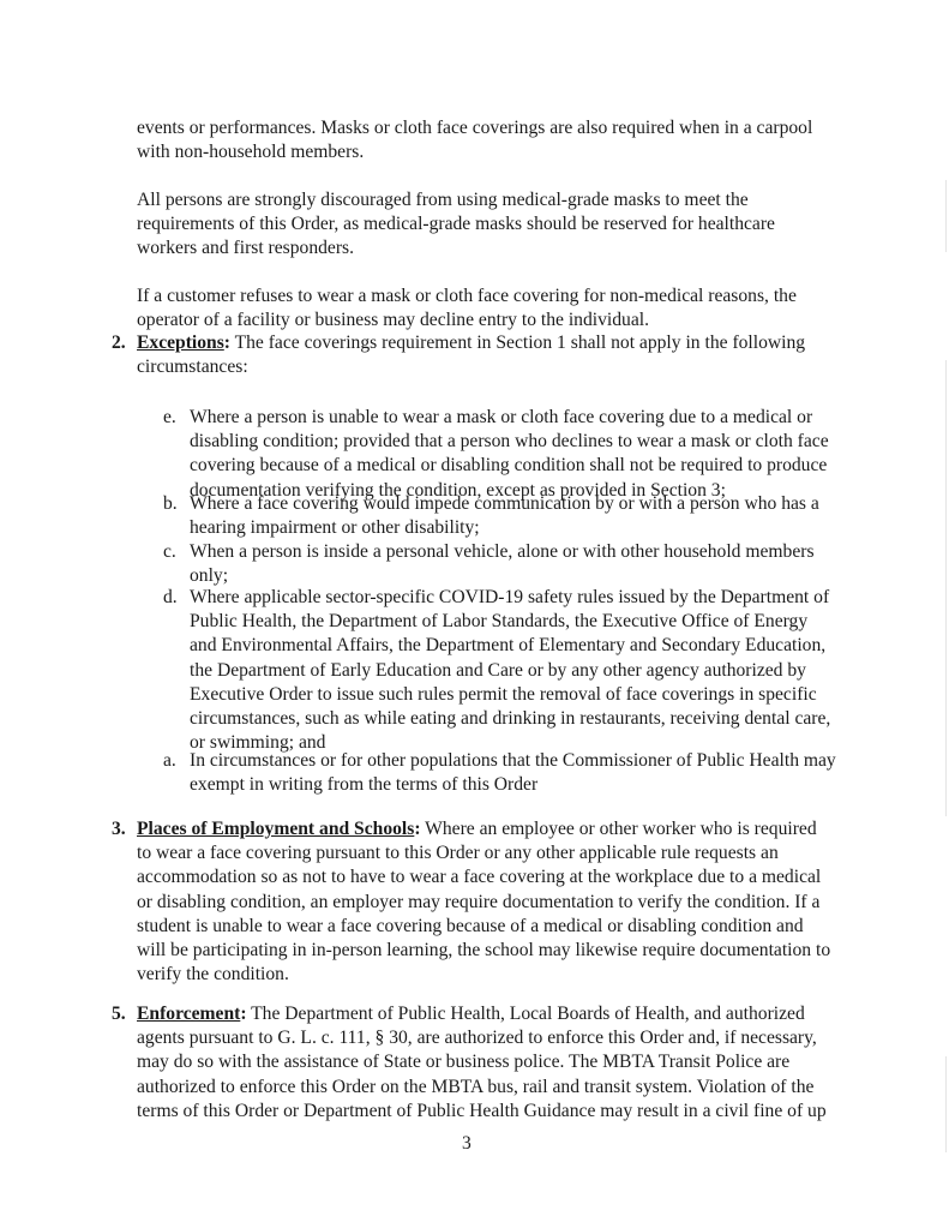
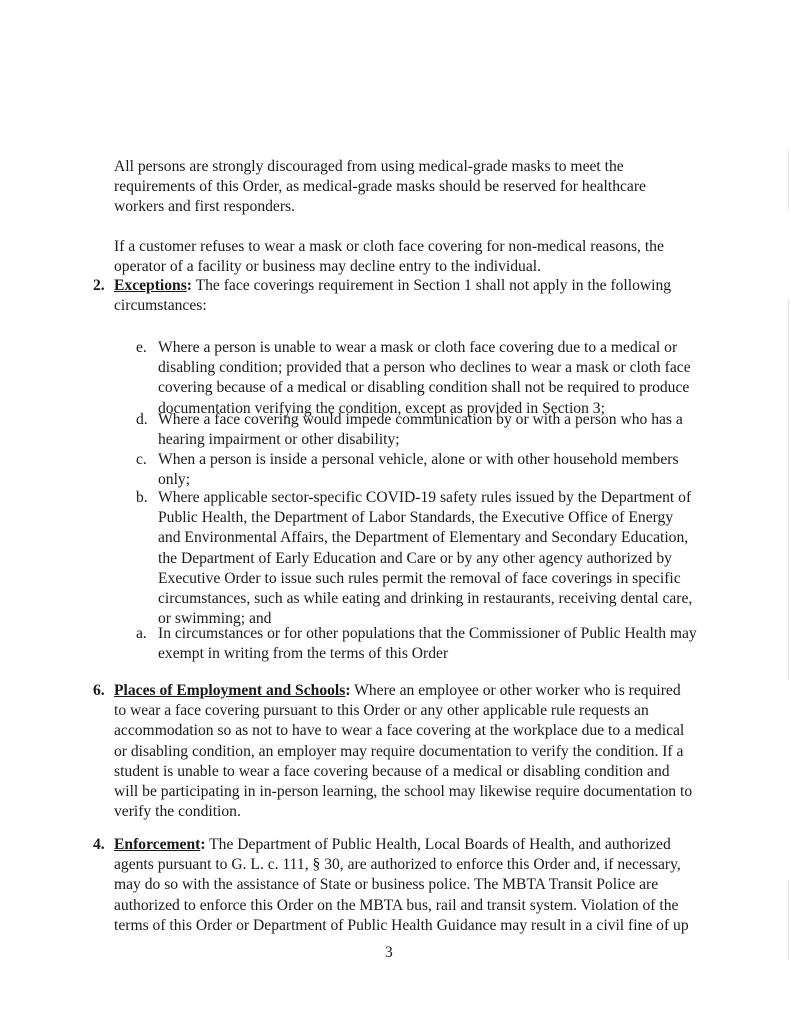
- events or performances. Masks or cloth face coverings are also required when in a carpool with non-household members.
  All persons are strongly discouraged from using medical-grade masks to meet the requirements of this Order, as medical-grade masks should be reserved for healthcare workers and first responders.
  If a customer refuses to wear a mask or cloth face covering for non-medical reasons, the operator of a facility or business may decline entry to the individual.
  2.
  Exceptions: The face coverings requirement in Section 1 shall not apply in the following circumstances:
  e.
  Where a person is unable to wear a mask or cloth face covering due to a medical or disabling condition; provided that a person who declines to wear a mask or cloth face covering because of a medical or disabling condition shall not be required to produce documentation verifying the condition, except as provided in Section 3;
- b.
+ d.
  Where a face covering would impede communication by or with a person who has a hearing impairment or other disability;
  c.
  When a person is inside a personal vehicle, alone or with other household members only;
- d.
+ b.
  Where applicable sector-specific COVID-19 safety rules issued by the Department of Public Health, the Department of Labor Standards, the Executive Office of Energy and Environmental Affairs, the Department of Elementary and Secondary Education, the Department of Early Education and Care or by any other agency authorized by Executive Order to issue such rules permit the removal of face coverings in specific circumstances, such as while eating and drinking in restaurants, receiving dental care, or swimming; and
  a.
  In circumstances or for other populations that the Commissioner of Public Health may exempt in writing from the terms of this Order
- 3.
+ 6.
  Places of Employment and Schools: Where an employee or other worker who is required to wear a face covering pursuant to this Order or any other applicable rule requests an accommodation so as not to have to wear a face covering at the workplace due to a medical or disabling condition, an employer may require documentation to verify the condition. If a student is unable to wear a face covering because of a medical or disabling condition and will be participating in in-person learning, the school may likewise require documentation to verify the condition.
- 5.
+ 4.
  Enforcement: The Department of Public Health, Local Boards of Health, and authorized agents pursuant to G. L. c. 111, § 30, are authorized to enforce this Order and, if necessary, may do so with the assistance of State or business police. The MBTA Transit Police are authorized to enforce this Order on the MBTA bus, rail and transit system. Violation of the terms of this Order or Department of Public Health Guidance may result in a civil fine of up
  3
